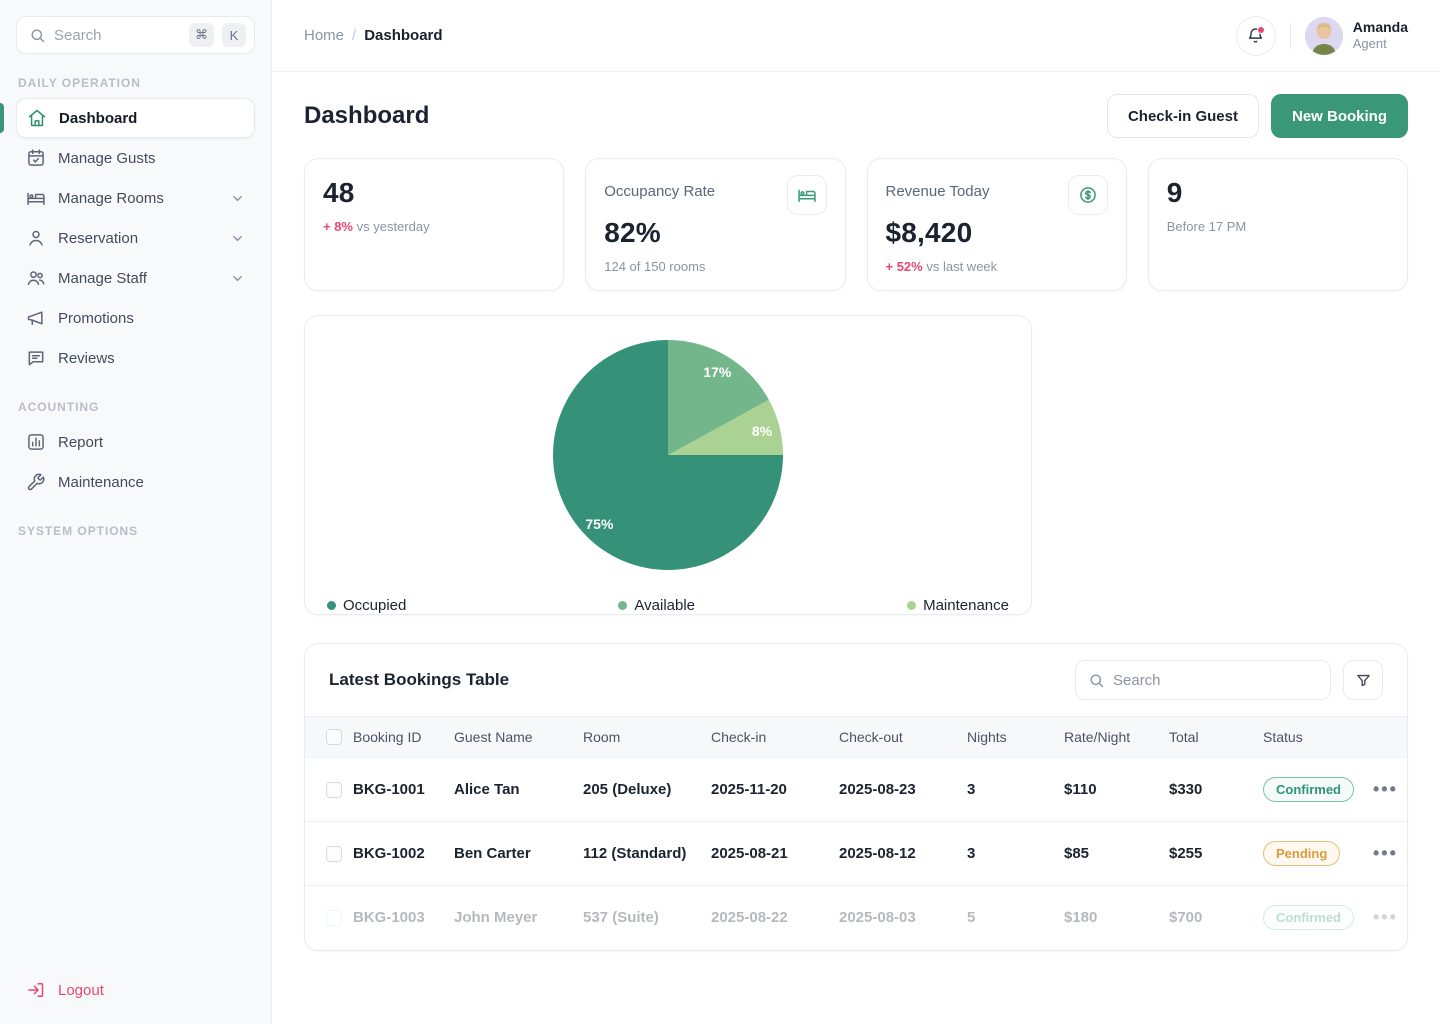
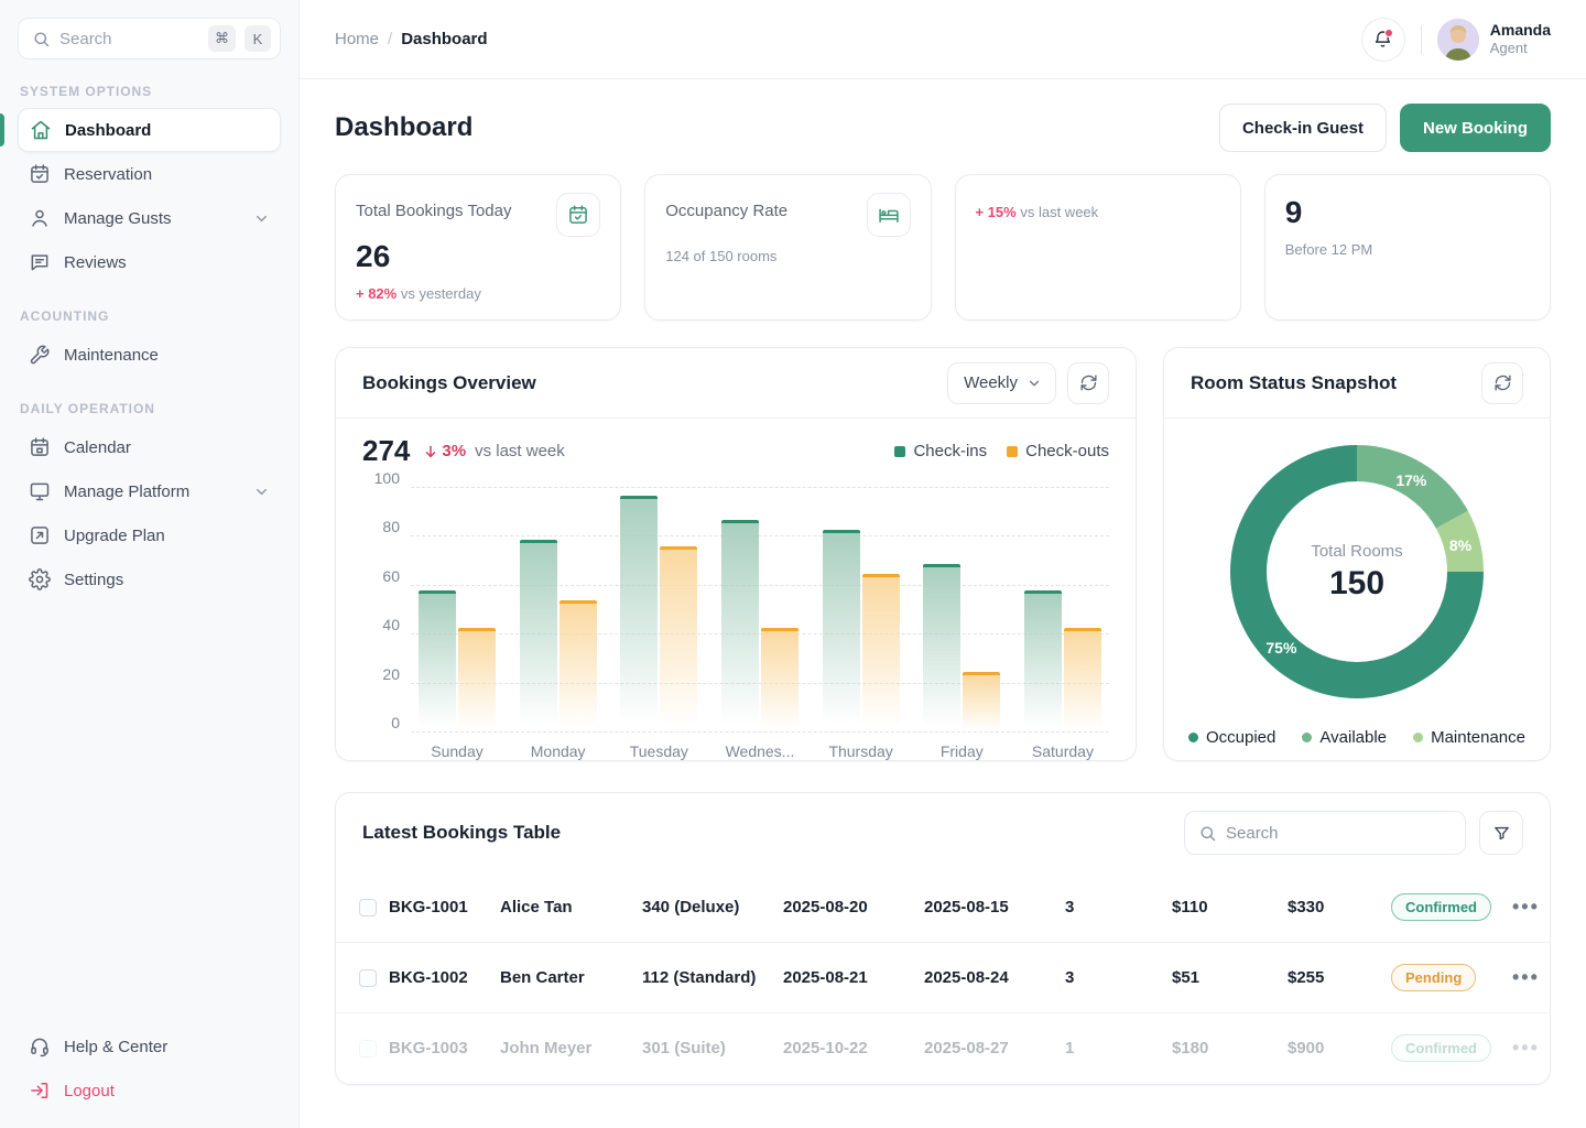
  Search
  ⌘
  K
- DAILY OPERATION
+ SYSTEM OPTIONS
  Dashboard
- Manage Gusts
+ Reservation
- Manage Rooms
- Reservation
+ Manage Gusts
- Manage Staff
- Promotions
  Reviews
  ACOUNTING
- Report
  Maintenance
- SYSTEM OPTIONS
+ DAILY OPERATION
+ Calendar
+ Manage Platform
+ Upgrade Plan
+ Settings
+ Help & Center
  Logout
  Home
  /
  Dashboard
  Amanda
  Agent
  Dashboard
  Check-in Guest
  New Booking
+ Total Bookings Today
- 48
+ 26
- + 8% vs yesterday
+ + 82% vs yesterday
  Occupancy Rate
- 82%
  124 of 150 rooms
- Revenue Today
- $8,420
- + 52% vs last week
+ + 15% vs last week
  9
- Before 17 PM
+ Before 12 PM
+ Bookings Overview
+ Weekly
+ 274
+ 3%
+ vs last week
+ Check-ins
+ Check-outs
+ 0
+ 20
+ 40
+ 60
+ 80
+ 100
+ Sunday
+ Monday
+ Tuesday
+ Wednes...
+ Thursday
+ Friday
+ Saturday
+ Room Status Snapshot
+ Total Rooms
+ 150
  17%
  8%
  75%
  Occupied
  Available
  Maintenance
  Latest Bookings Table
  Search
- Booking ID
- Guest Name
- Room
- Check-in
- Check-out
- Nights
- Rate/Night
- Total
- Status
  BKG-1001
  Alice Tan
- 205 (Deluxe)
+ 340 (Deluxe)
- 2025-11-20
+ 2025-08-20
- 2025-08-23
+ 2025-08-15
  3
  $110
  $330
  Confirmed
  •••
  BKG-1002
  Ben Carter
  112 (Standard)
  2025-08-21
- 2025-08-12
+ 2025-08-24
  3
- $85
+ $51
  $255
  Pending
  •••
  BKG-1003
  John Meyer
- 537 (Suite)
+ 301 (Suite)
- 2025-08-22
+ 2025-10-22
- 2025-08-03
+ 2025-08-27
- 5
+ 1
  $180
- $700
+ $900
  Confirmed
  •••
